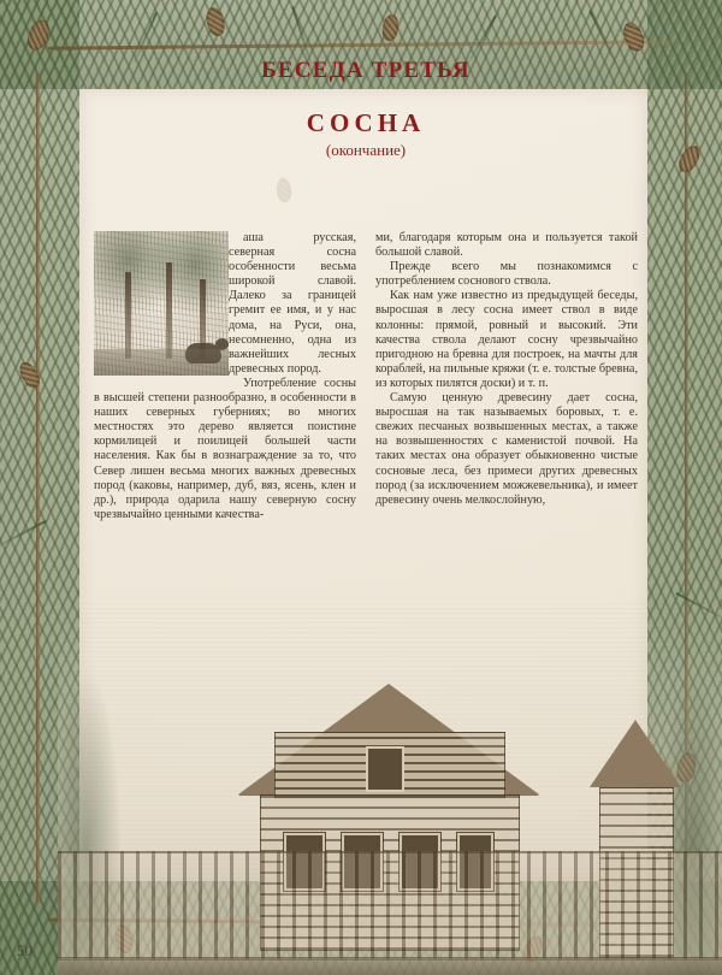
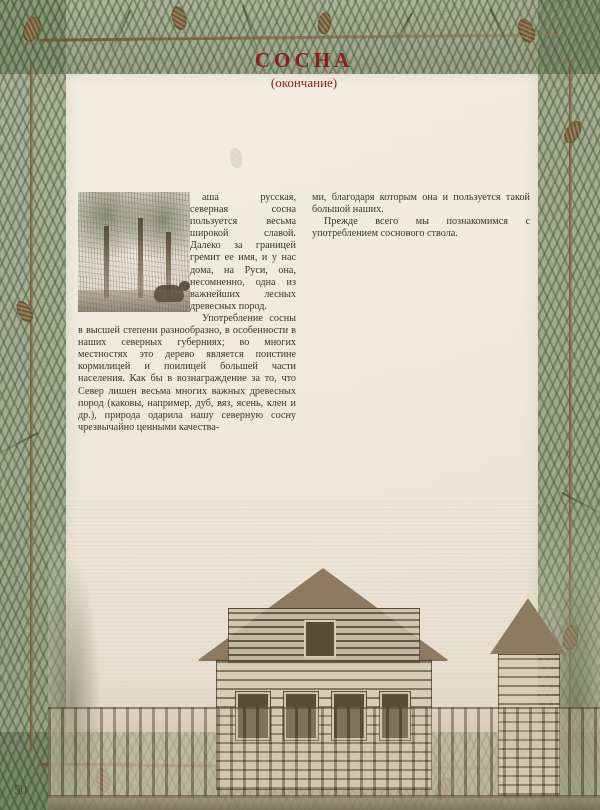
- БЕСЕДА ТРЕТЬЯ
  СОСНА
  (окончание)
- аша русская, северная сосна особенности весьма широкой славой. Далеко за границей гремит ее имя, и у нас дома, на Руси, она, несомненно, одна из важнейших лесных древесных пород.
+ аша русская, северная сосна пользуется весьма широкой славой. Далеко за границей гремит ее имя, и у нас дома, на Руси, она, несомненно, одна из важнейших лесных древесных пород.
  Употребление сосны в высшей степени разнообразно, в особенности в наших северных губерниях; во многих местностях это дерево является поистине кормилицей и поилицей большей части населения. Как бы в вознаграждение за то, что Север лишен весьма многих важных древесных пород (каковы, например, дуб, вяз, ясень, клен и др.), природа одарила нашу северную сосну чрезвычайно ценными качества-
- ми, благодаря которым она и пользуется такой большой славой.
+ ми, благодаря которым она и пользуется такой большой наших.
  Прежде всего мы познакомимся с употреблением соснового ствола.
- Как нам уже известно из предыдущей беседы, выросшая в лесу сосна имеет ствол в виде колонны: прямой, ровный и высокий. Эти качества ствола делают сосну чрезвычайно пригодною на бревна для построек, на мачты для кораблей, на пильные кряжи (т. е. толстые бревна, из которых пилятся доски) и т. п.
- Самую ценную древесину дает сосна, выросшая на так называемых боровых, т. е. свежих песчаных возвышенных местах, а также на возвышенностях с каменистой почвой. На таких местах она образует обыкновенно чистые сосновые леса, без примеси других древесных пород (за исключением можжевельника), и имеет древесину очень мелкослойную,
  50
